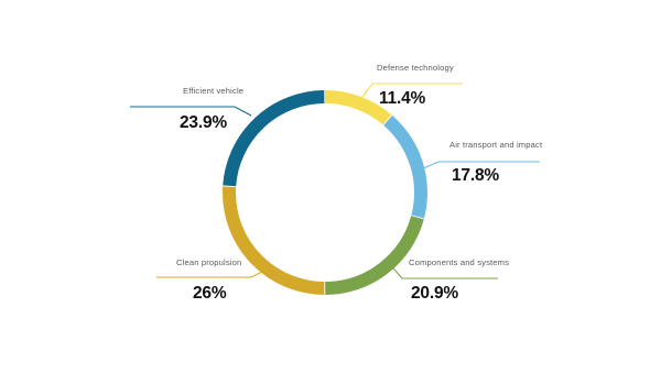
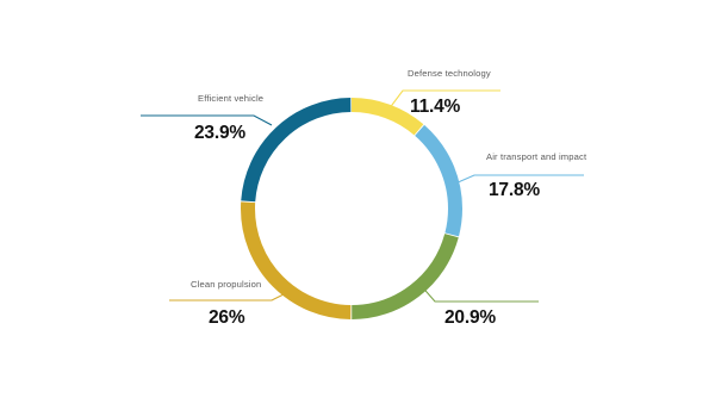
  Defense technology
  11.4%
  Air transport and impact
  17.8%
- Components and systems
  20.9%
  Clean propulsion
  26%
  Efficient vehicle
  23.9%
